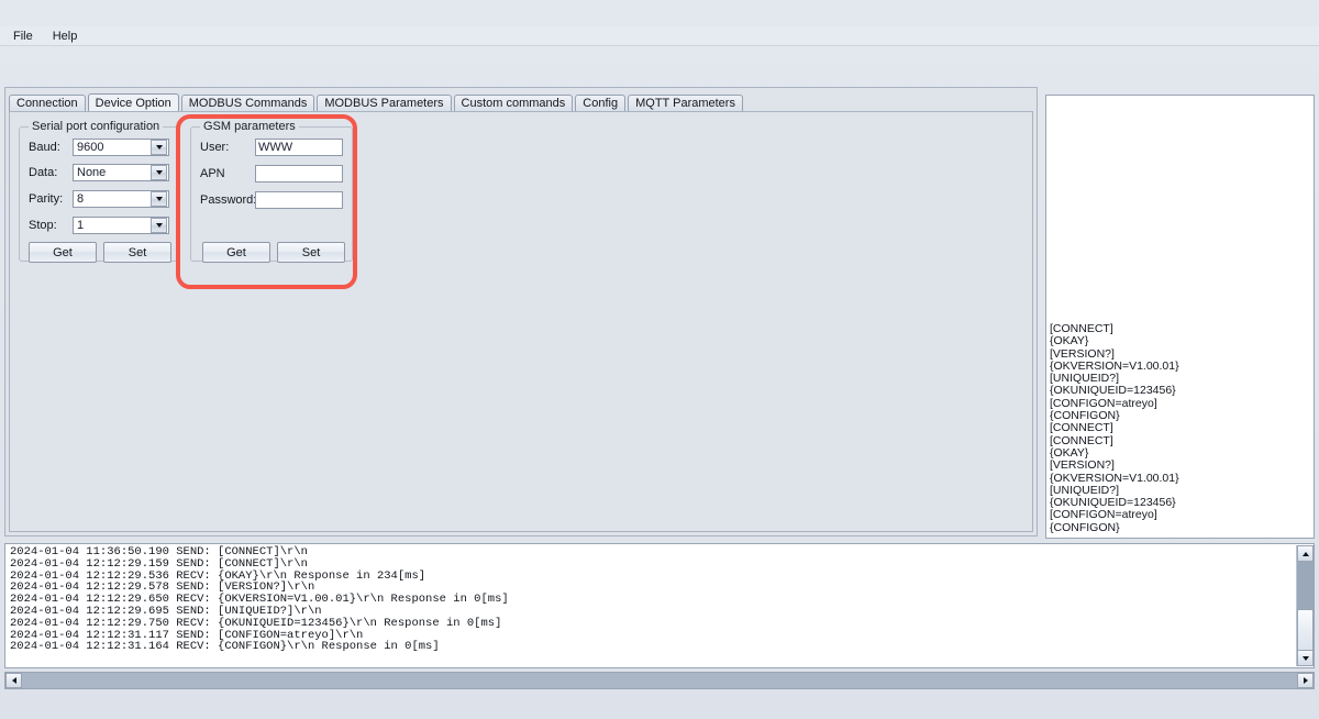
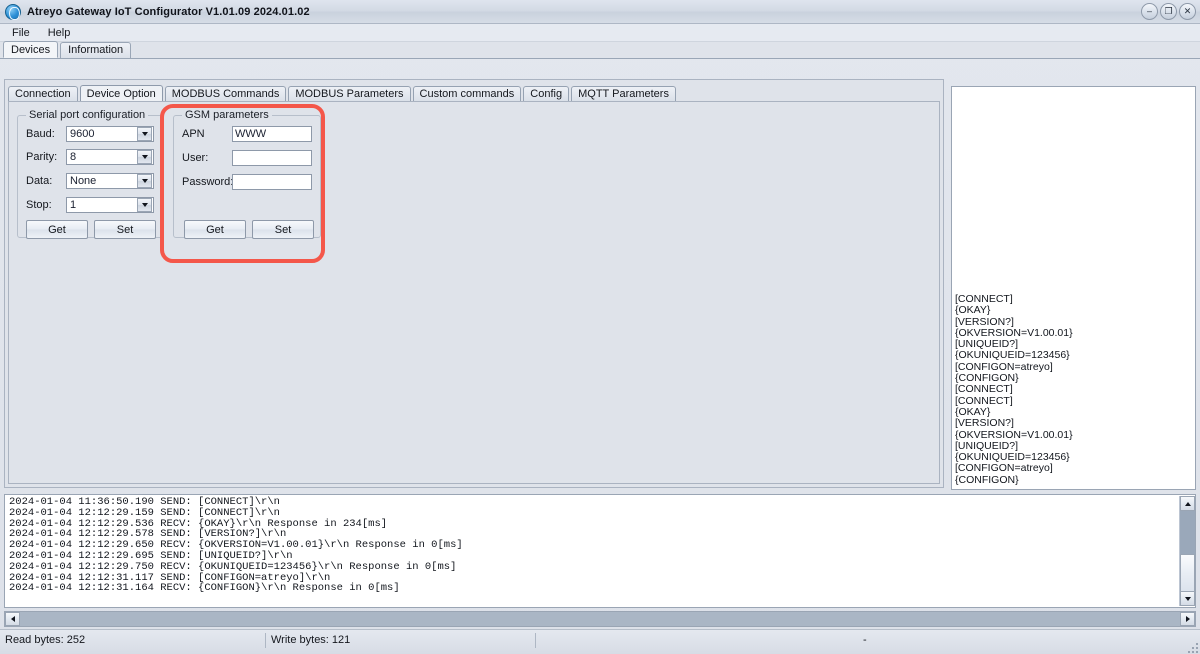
+ Atreyo Gateway IoT Configurator V1.01.09 2024.01.02
+ –
+ ❐
+ ✕
  File
  Help
+ Devices
+ Information
  Connection
  Device Option
  MODBUS Commands
  MODBUS Parameters
  Custom commands
  Config
  MQTT Parameters
  Serial port configuration
  Baud:
  9600
- Data:
+ Parity:
- None
+ 8
- Parity:
+ Data:
- 8
+ None
  Stop:
  1
  Get
  Set
  GSM parameters
- User:
+ APN
  WWW
- APN
+ User:
  Password
  Get
  Set
  [CONNECT]
  {OKAY}
  [VERSION?]
  {OKVERSION=V1.00.01}
  [UNIQUEID?]
  {OKUNIQUEID=123456}
  [CONFIGON=atreyo]
  {CONFIGON}
  [CONNECT]
  [CONNECT]
  {OKAY}
  [VERSION?]
  {OKVERSION=V1.00.01}
  [UNIQUEID?]
  {OKUNIQUEID=123456}
  [CONFIGON=atreyo]
  {CONFIGON}
  2024-01-04 11:36:50.190 SEND: [CONNECT]\r\n
  2024-01-04 12:12:29.159 SEND: [CONNECT]\r\n
  2024-01-04 12:12:29.536 RECV: {OKAY}\r\n Response in 234[ms]
  2024-01-04 12:12:29.578 SEND: [VERSION?]\r\n
  2024-01-04 12:12:29.650 RECV: {OKVERSION=V1.00.01}\r\n Response in 0[ms]
  2024-01-04 12:12:29.695 SEND: [UNIQUEID?]\r\n
  2024-01-04 12:12:29.750 RECV: {OKUNIQUEID=123456}\r\n Response in 0[ms]
  2024-01-04 12:12:31.117 SEND: [CONFIGON=atreyo]\r\n
  2024-01-04 12:12:31.164 RECV: {CONFIGON}\r\n Response in 0[ms]
+ Read bytes: 252
+ Write bytes: 121
+ -
